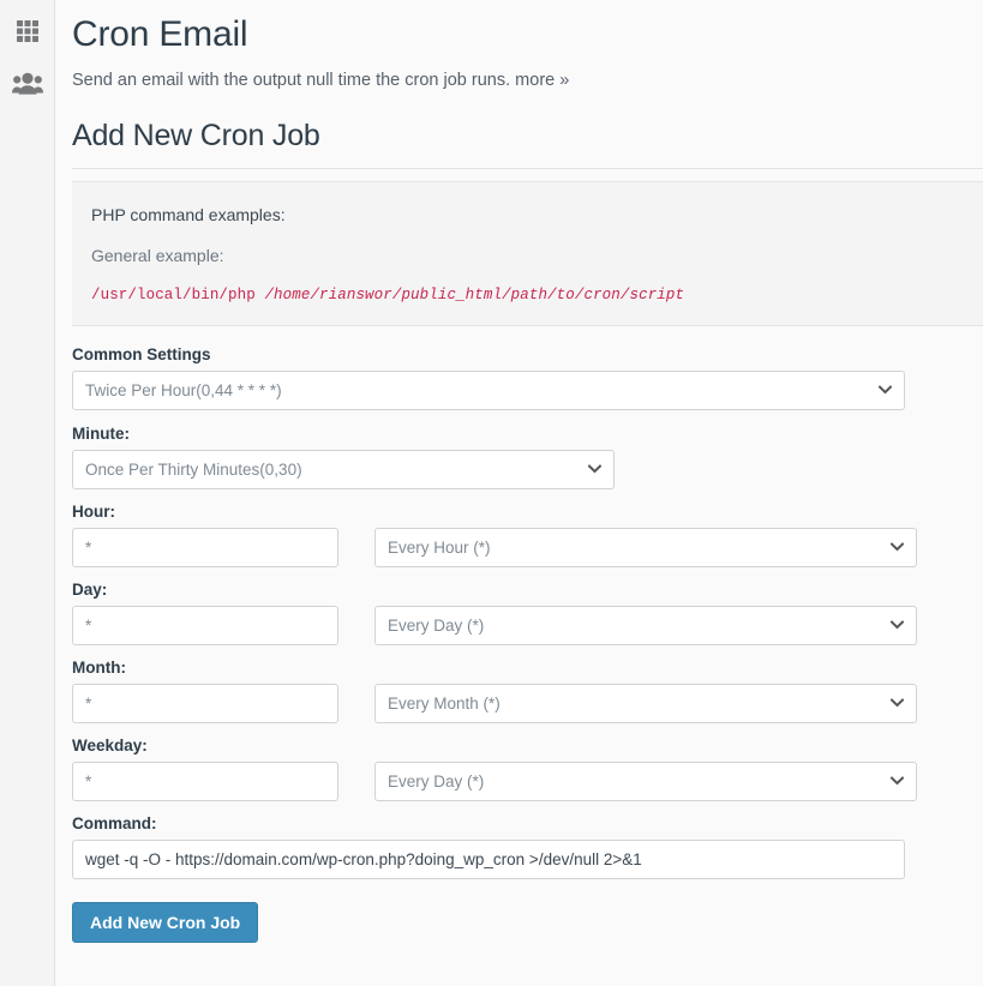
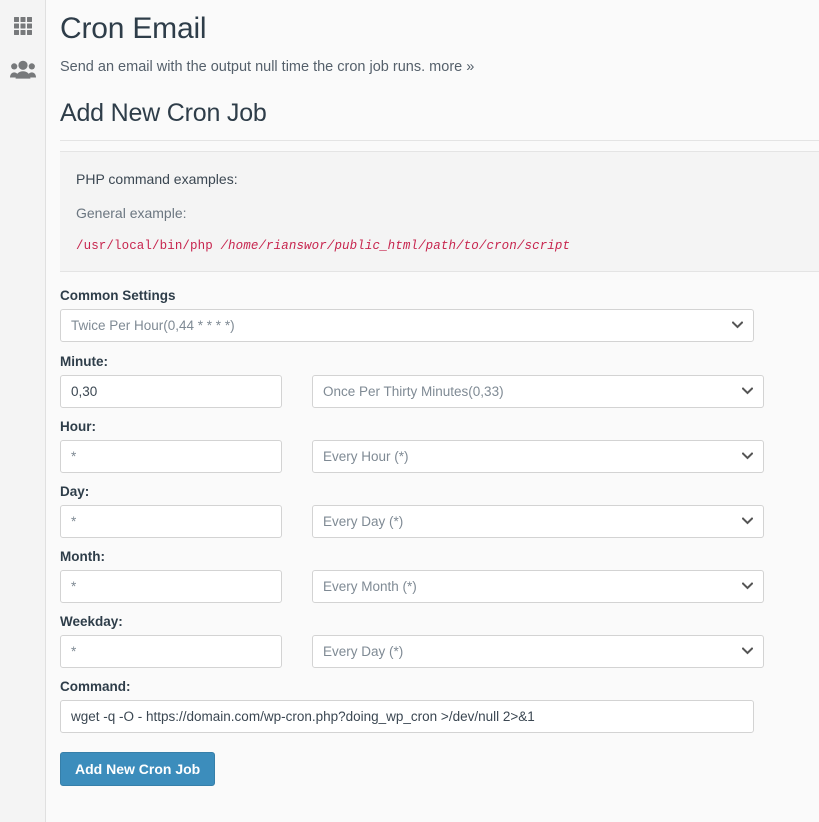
  Cron Email
  Send an email with the output null time the cron job runs. more »
  Add New Cron Job
  PHP command examples:
  General example:
  /usr/local/bin/php /home/rianswor/public_html/path/to/cron/script
  Common Settings
  Twice Per Hour(0,44 * * * *)
  Minute:
+ 0,30
- Once Per Thirty Minutes(0,30)
+ Once Per Thirty Minutes(0,33)
  Hour:
  *
  Every Hour (*)
  Day:
  *
  Every Day (*)
  Month:
  *
  Every Month (*)
  Weekday:
  *
  Every Day (*)
  Command:
  wget -q -O - https://domain.com/wp-cron.php?doing_wp_cron >/dev/null 2>&1
  Add New Cron Job
